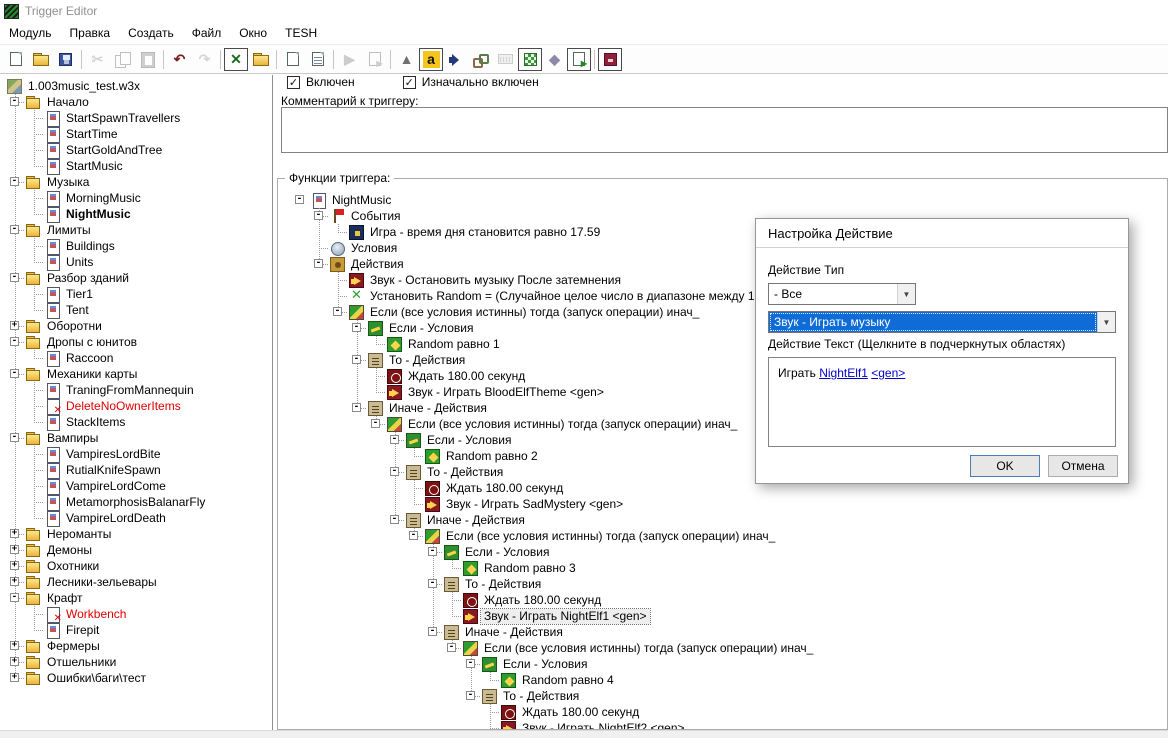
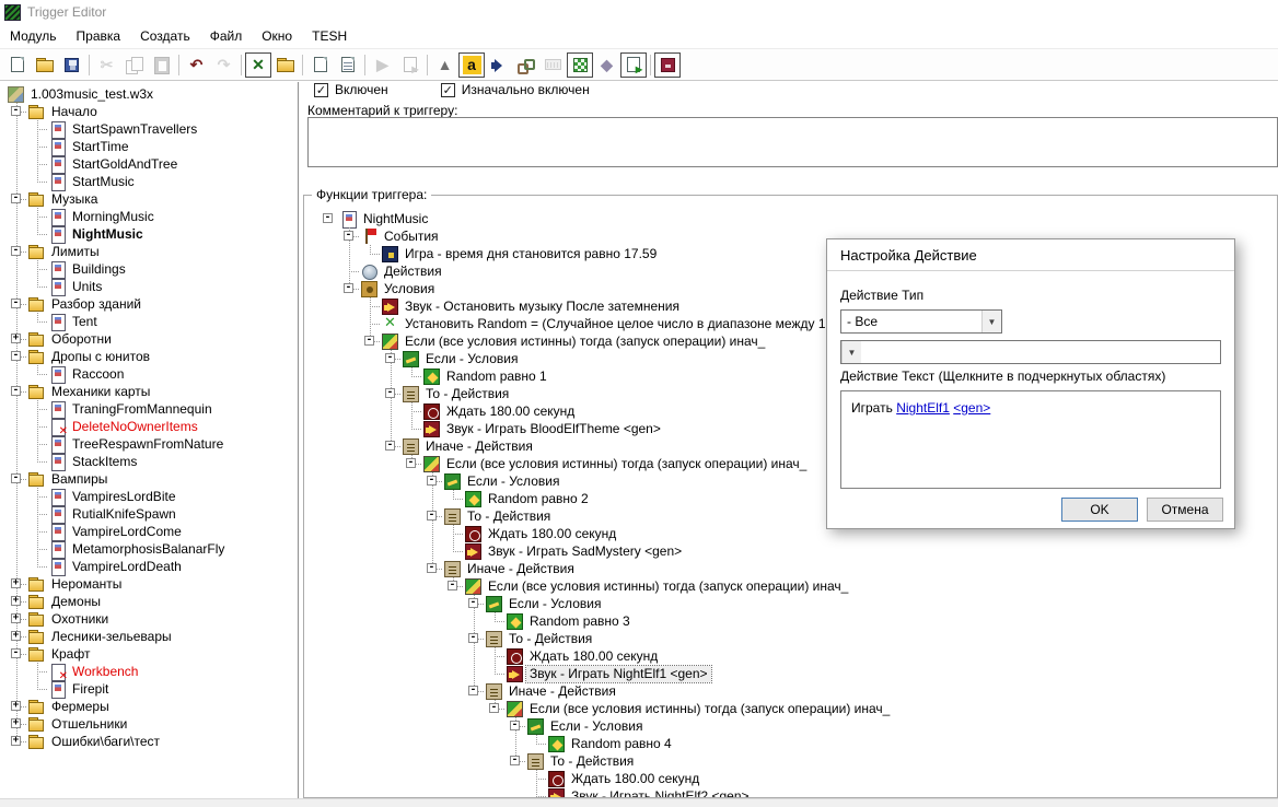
  Trigger Editor
  Модуль
  Правка
  Создать
  Файл
  Окно
  TESH
  ✂
  ↶
  ↷
  ✕
  ▶
  ▲
  a
  ◆
  1.003music_test.w3x
  -
  Начало
  StartSpawnTravellers
  StartTime
  StartGoldAndTree
  StartMusic
  -
  Музыка
  MorningMusic
  NightMusic
  -
  Лимиты
  Buildings
  Units
  -
  Разбор зданий
- Tier1
  Tent
  +
  Оборотни
  -
  Дропы с юнитов
  Raccoon
  -
  Механики карты
  TraningFromMannequin
  DeleteNoOwnerItems
+ TreeRespawnFromNature
  StackItems
  -
  Вампиры
  VampiresLordBite
  RutialKnifeSpawn
  VampireLordCome
  MetamorphosisBalanarFly
  VampireLordDeath
  +
  Нероманты
  +
  Демоны
  +
  Охотники
  +
  Лесники-зельевары
  -
  Крафт
  Workbench
  Firepit
  +
  Фермеры
  +
  Отшельники
  +
  Ошибки\баги\тест
  ✓
  Включен
  ✓
  Изначально включен
  Комментарий к триггеру:
  Функции триггера:
  -
  NightMusic
  -
  События
  Игра - время дня становится равно 17.59
- Условия
+ Действия
  -
- Действия
+ Условия
  Звук - Остановить музыку После затемнения
  Установить Random = (Случайное целое число в диапазоне между 1
  -
  Если (все условия истинны) тогда (запуск операции) инач_
  -
  Если - Условия
  Random равно 1
  -
  То - Действия
  Ждать 180.00 секунд
  Звук - Играть BloodElfTheme <gen>
  -
  Иначе - Действия
  -
  Если (все условия истинны) тогда (запуск операции) инач_
  -
  Если - Условия
  Random равно 2
  -
  То - Действия
  Ждать 180.00 секунд
  Звук - Играть SadMystery <gen>
  -
  Иначе - Действия
  -
  Если (все условия истинны) тогда (запуск операции) инач_
  -
  Если - Условия
  Random равно 3
  -
  То - Действия
  Ждать 180.00 секунд
  Звук - Играть NightElf1 <gen>
  -
  Иначе - Действия
  -
  Если (все условия истинны) тогда (запуск операции) инач_
  -
  Если - Условия
  Random равно 4
  -
  То - Действия
  Ждать 180.00 секунд
  Звук - Играть NightElf2 <gen>
  Настройка Действие
  Действие Тип
  - Все
  ▼
- Звук - Играть музыку
  ▼
  Действие Текст (Щелкните в подчеркнутых областях)
  Играть NightElf1 <gen>
  OK
  Отмена
